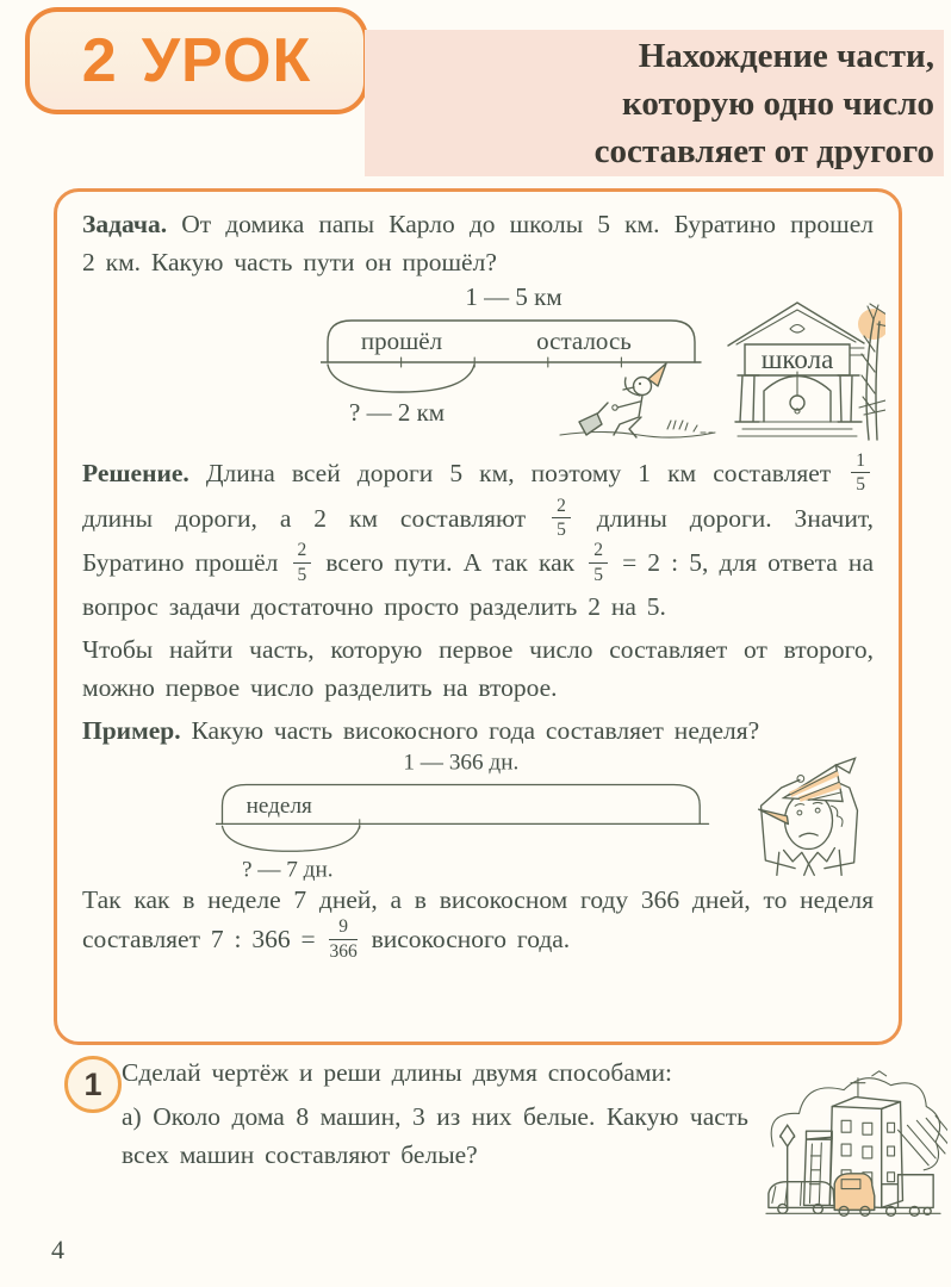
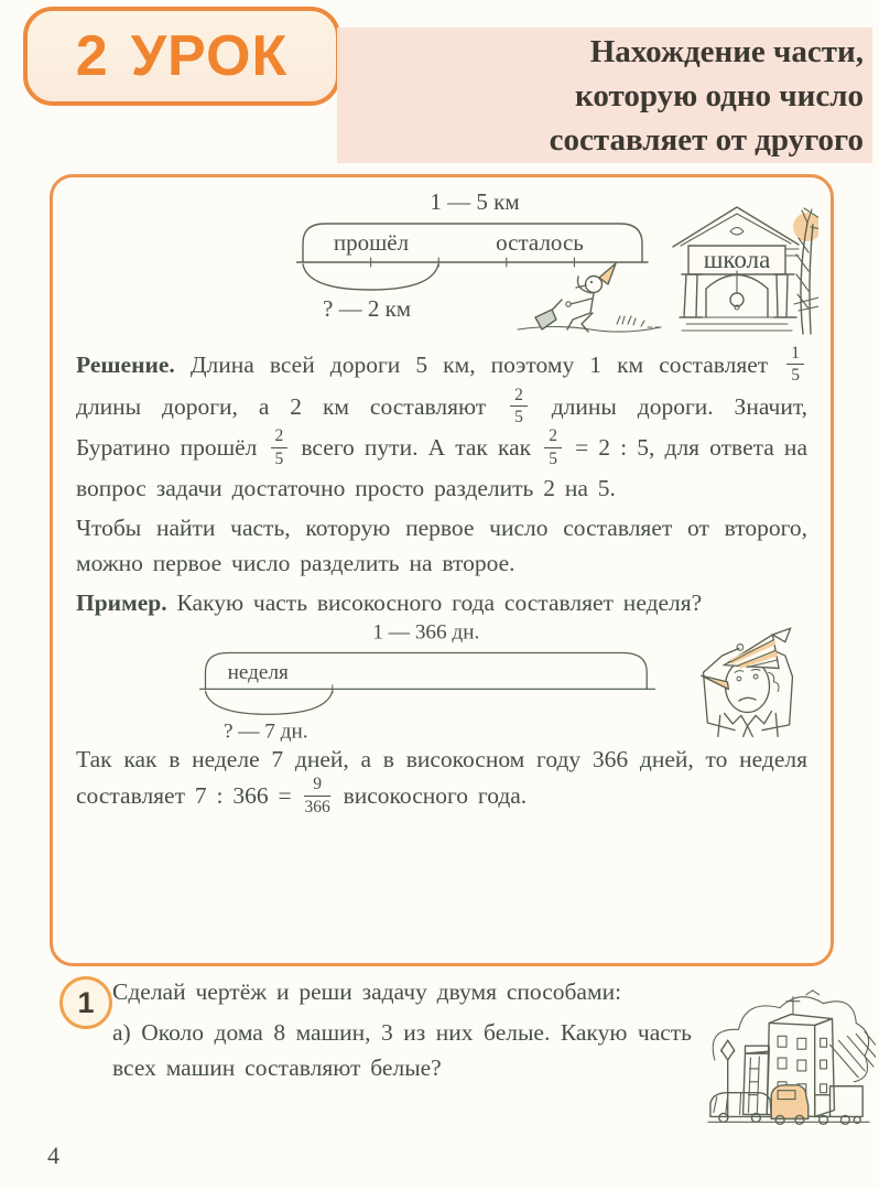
  2
  УРОК
  Нахождение части,
  которую одно число
  составляет от другого
- Задача. От домика папы Карло до школы 5 км. Буратино прошел 2 км. Какую часть пути он прошёл?
  1 — 5 км
  прошёл
  осталось
  ? — 2 км
  школа
  Решение. Длина всей дороги 5 км, поэтому 1 км составляет
  1
  5
  длины дороги, а 2 км составляют
  2
  5
  длины дороги. Значит, Буратино прошёл
  2
  5
  всего пути. А так как
  2
  5
  = 2 : 5, для ответа на вопрос задачи достаточно просто разделить 2 на 5.
  Чтобы найти часть, которую первое число составляет от второго, можно первое число разделить на второе.
  Пример. Какую часть високосного года составляет неделя?
  1 — 366 дн.
  неделя
  ? — 7 дн.
  Так как в неделе 7 дней, а в високосном году 366 дней, то неделя составляет 7 : 366 =
  9
  366
  високосного года.
  1
- Сделай чертёж и реши длины двумя способами:
+ Сделай чертёж и реши задачу двумя способами:
  а) Около дома 8 машин, 3 из них белые. Какую часть всех машин составляют белые?
  4
